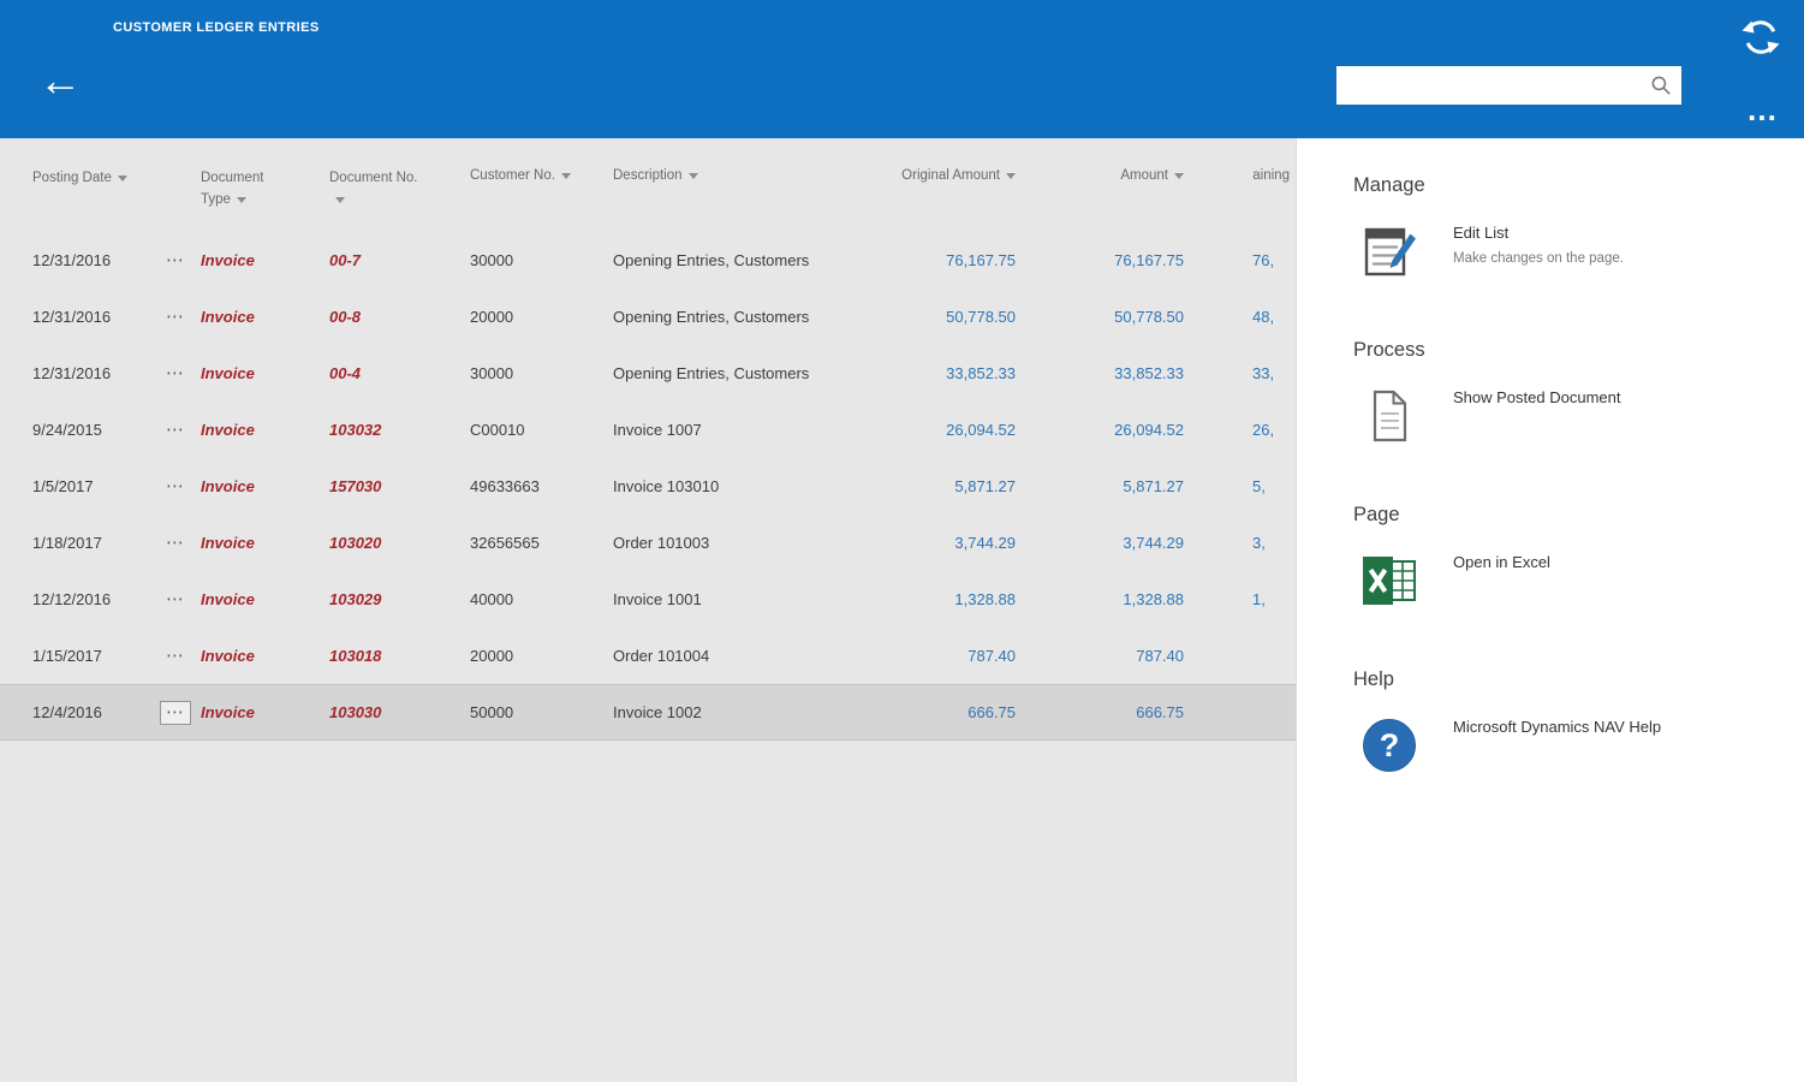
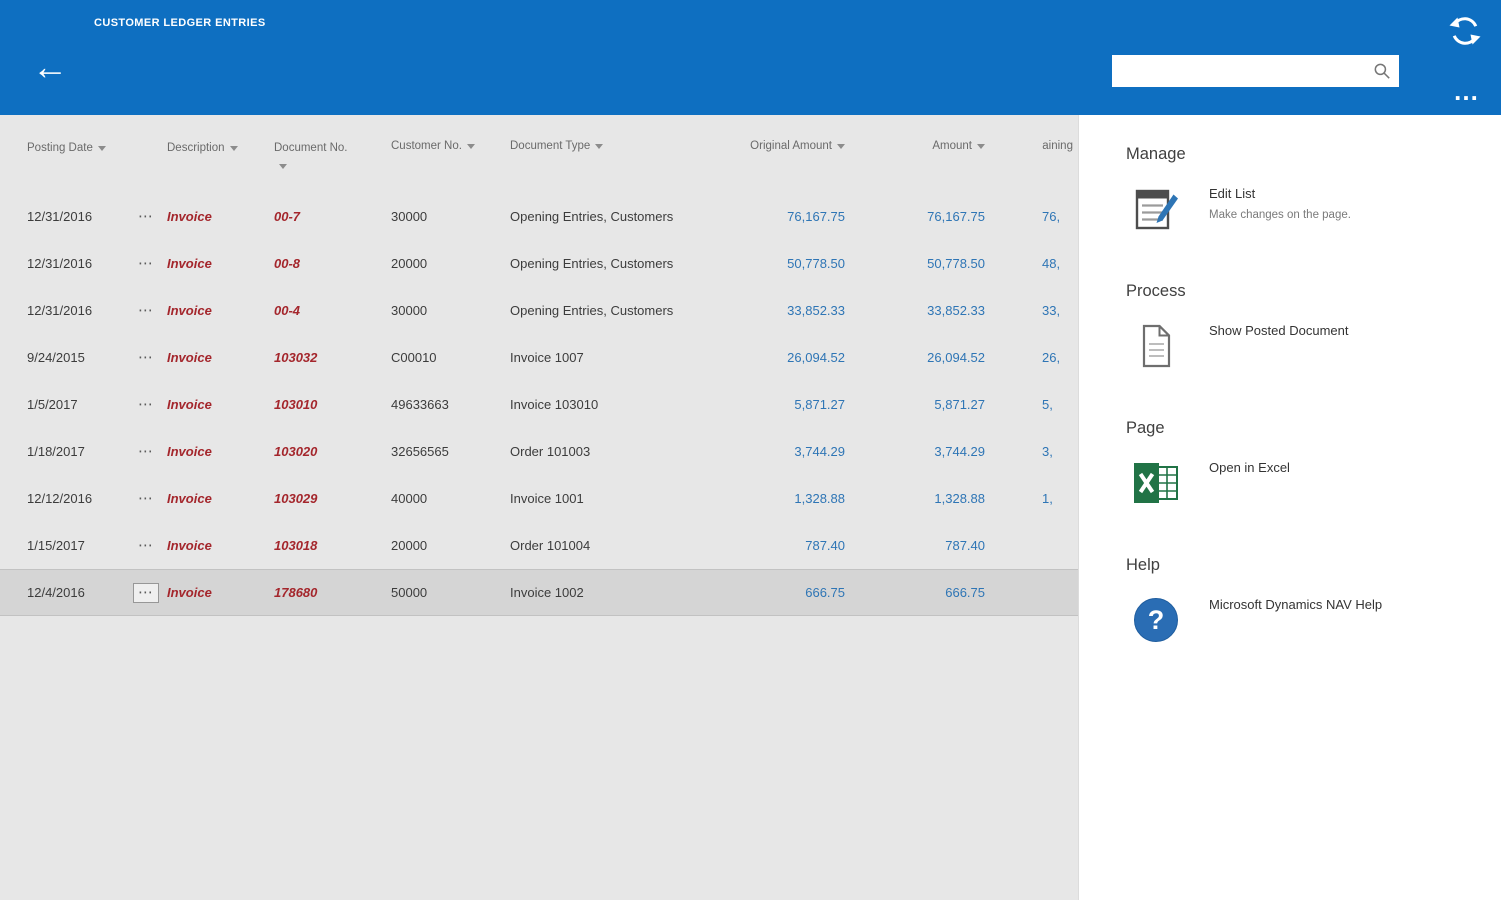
  CUSTOMER LEDGER ENTRIES
  ←
  …
  Posting Date
- Document Type
+ Description
  Document No.
  Customer No.
- Description
+ Document Type
  Original Amount
  Amount
  12/31/2016
  ⋯
  Invoice
  00-7
  30000
  Opening Entries, Customers
  76,167.75
  76,167.75
  76,
  12/31/2016
  ⋯
  Invoice
  00-8
  20000
  Opening Entries, Customers
  50,778.50
  50,778.50
  48,
  12/31/2016
  ⋯
  Invoice
  00-4
  30000
  Opening Entries, Customers
  33,852.33
  33,852.33
  33,
  9/24/2015
  ⋯
  Invoice
  103032
  C00010
  Invoice 1007
  26,094.52
  26,094.52
  26,
  1/5/2017
  ⋯
  Invoice
- 157030
+ 103010
  49633663
  Invoice 103010
  5,871.27
  5,871.27
  5,
  1/18/2017
  ⋯
  Invoice
  103020
  32656565
  Order 101003
  3,744.29
  3,744.29
  3,
  12/12/2016
  ⋯
  Invoice
  103029
  40000
  Invoice 1001
  1,328.88
  1,328.88
  1,
  1/15/2017
  ⋯
  Invoice
  103018
  20000
  Order 101004
  787.40
  787.40
  12/4/2016
  ⋯
  Invoice
- 103030
+ 178680
  50000
  Invoice 1002
  666.75
  666.75
  Manage
  Edit List
  Make changes on the page.
  Process
  Show Posted Document
  Page
  Open in Excel
  Help
  ?
  Microsoft Dynamics NAV Help
